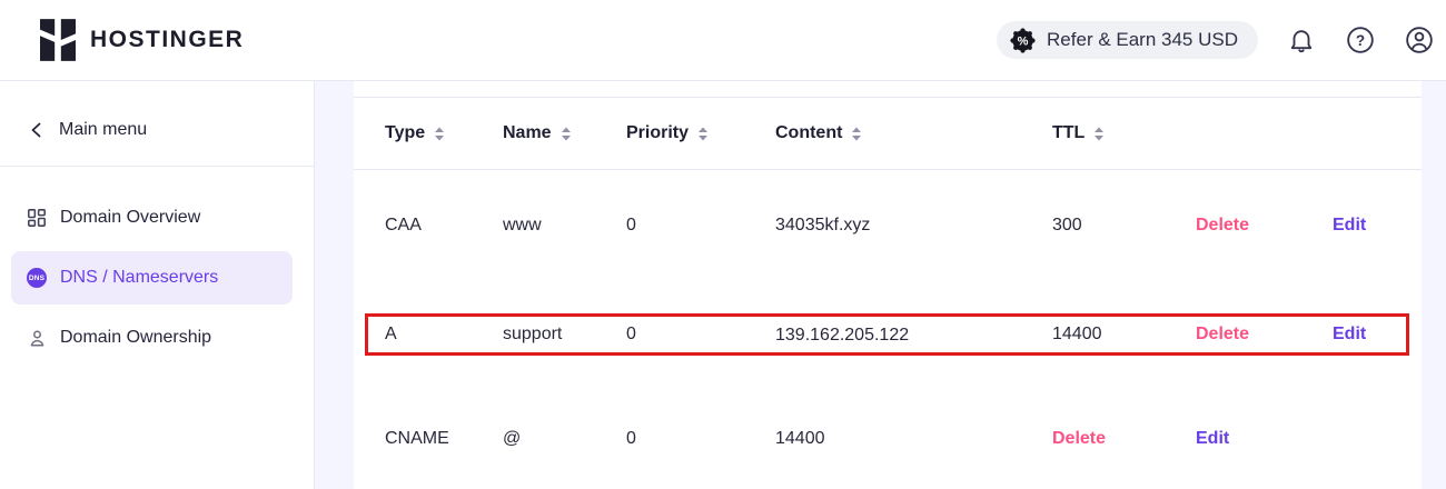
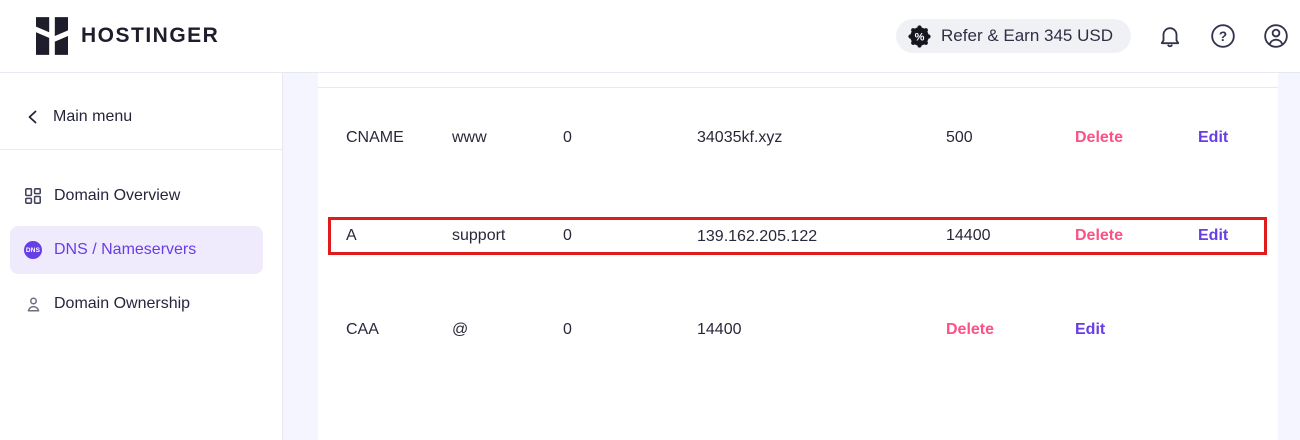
  HOSTINGER
  %
  Refer & Earn 345 USD
  ?
  Main menu
  Domain Overview
  DNS / Nameservers
  Domain Ownership
- Type
- Name
- Priority
- Content
- TTL
- CAA
+ CNAME
  www
  0
  34035kf.xyz
- 300
+ 500
  Delete
  Edit
  A
  support
  0
  139.162.205.122
  14400
  Delete
  Edit
- CNAME
+ CAA
  @
  0
  14400
  Delete
  Edit
